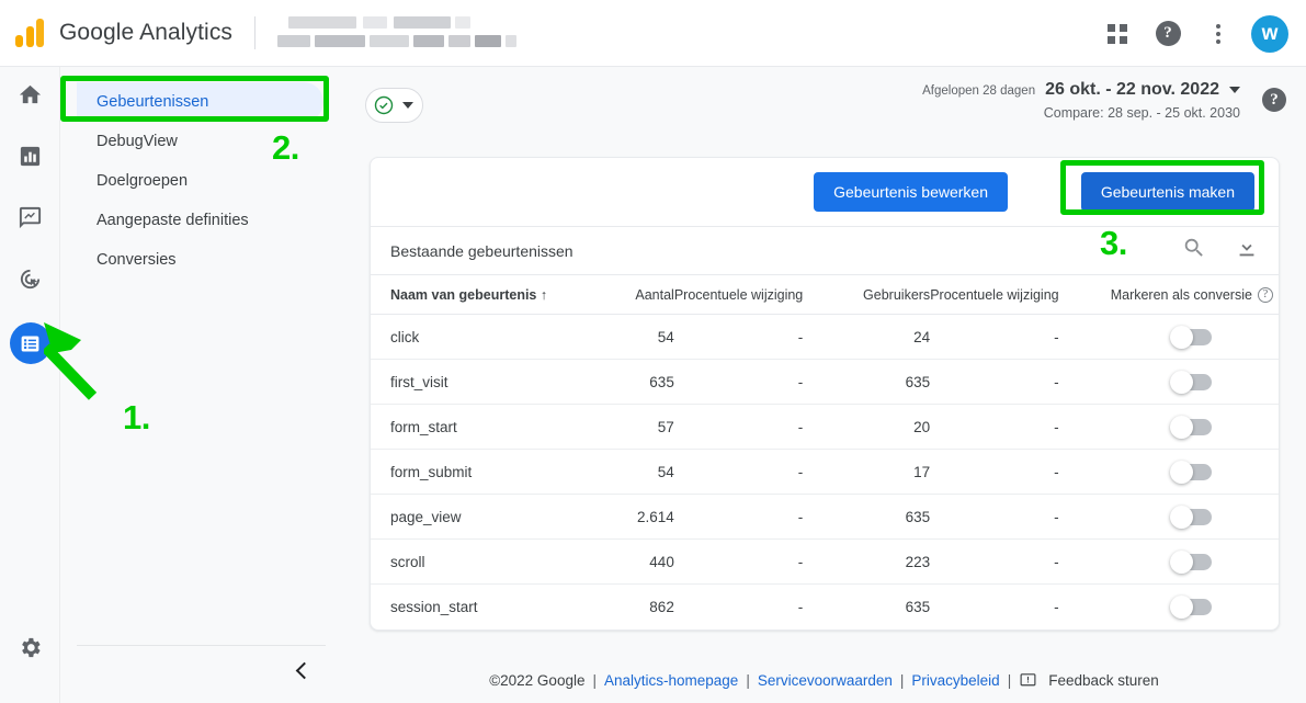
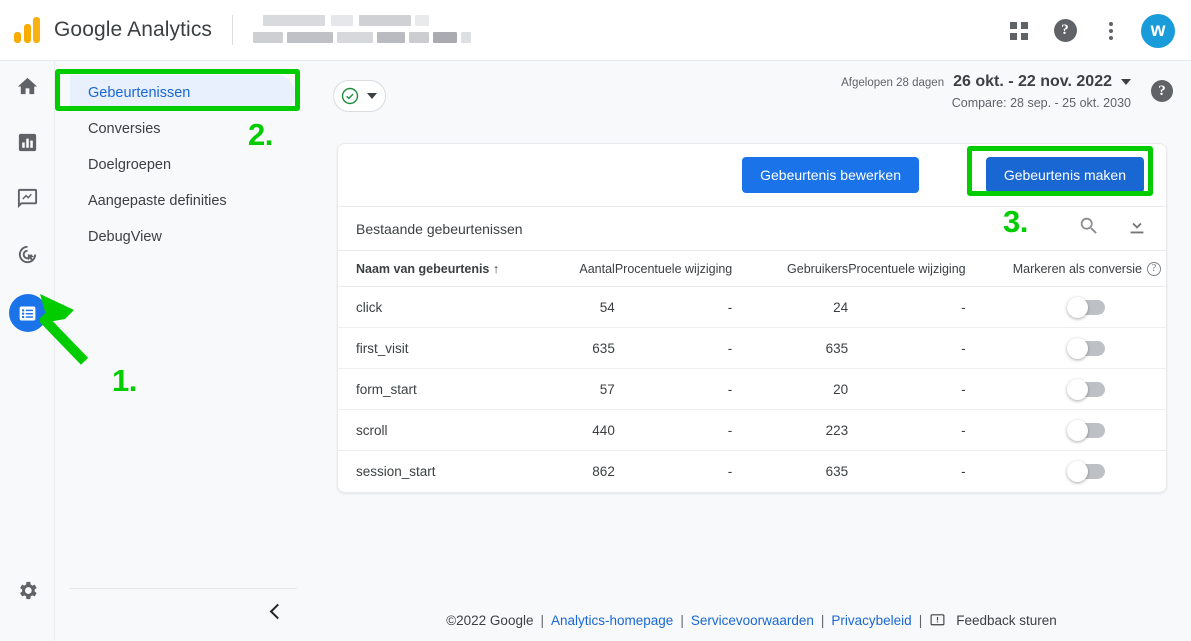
  Google Analytics
  ?
  w
  Gebeurtenissen
- DebugView
+ Conversies
  Doelgroepen
  Aangepaste definities
- Conversies
+ DebugView
  Afgelopen 28 dagen
  26 okt. - 22 nov. 2022
  Compare: 28 sep. - 25 okt. 2030
  ?
  Gebeurtenis bewerken
  Gebeurtenis maken
  Bestaande gebeurtenissen
  Naam van gebeurtenis ↑	Aantal	Procentuele wijziging	Gebruikers	Procentuele wijziging	Markeren als conversie ?
  click	54	-	24	-
  first_visit	635	-	635	-
  form_start	57	-	20	-
- form_submit	54	-	17	-
- page_view	2.614	-	635	-
  scroll	440	-	223	-
  session_start	862	-	635	-
  ©2022 Google
  |
  Analytics-homepage
  |
  Servicevoorwaarden
  |
  Privacybeleid
  |
  Feedback sturen
  1.
  2.
  3.
